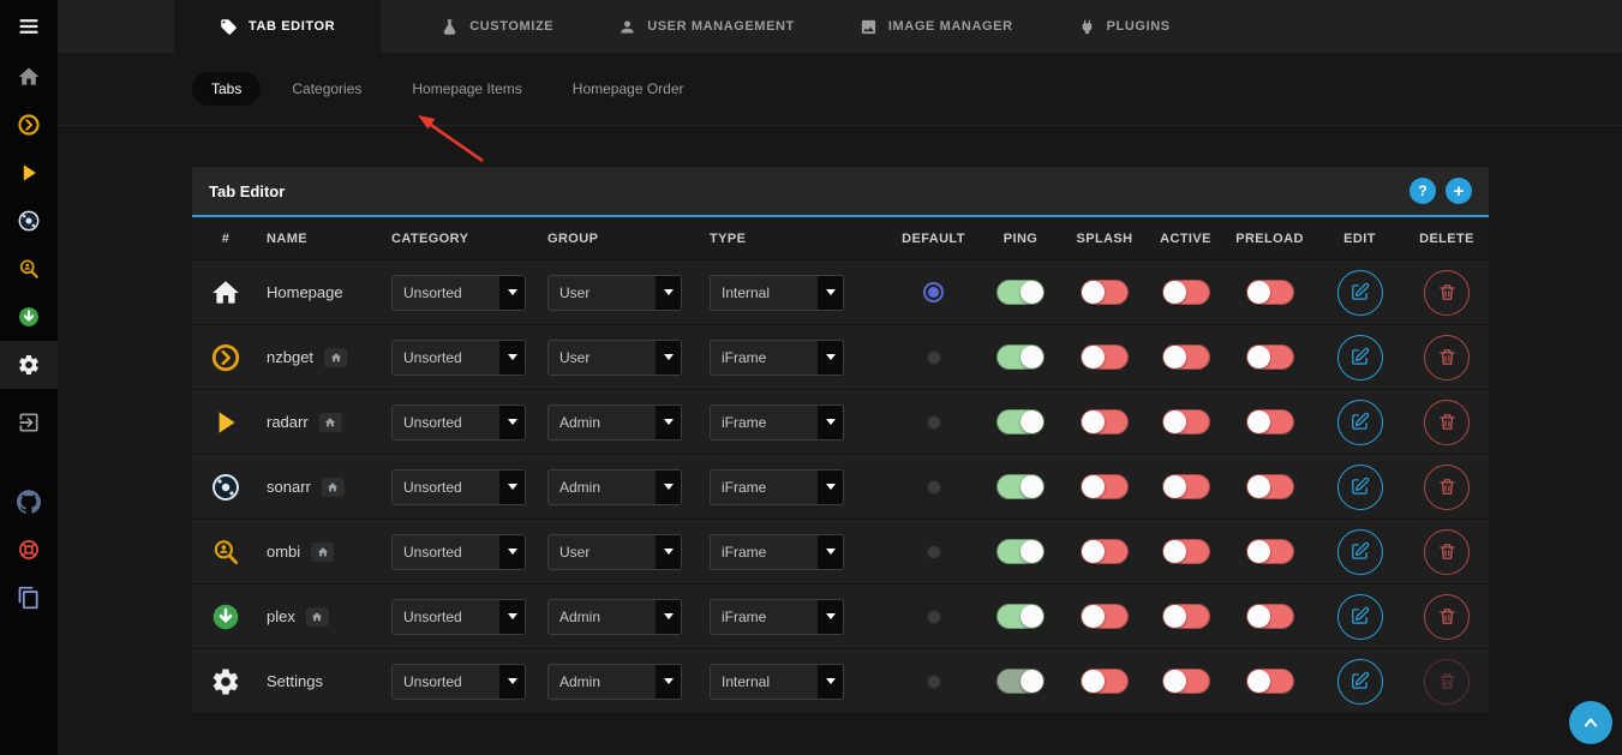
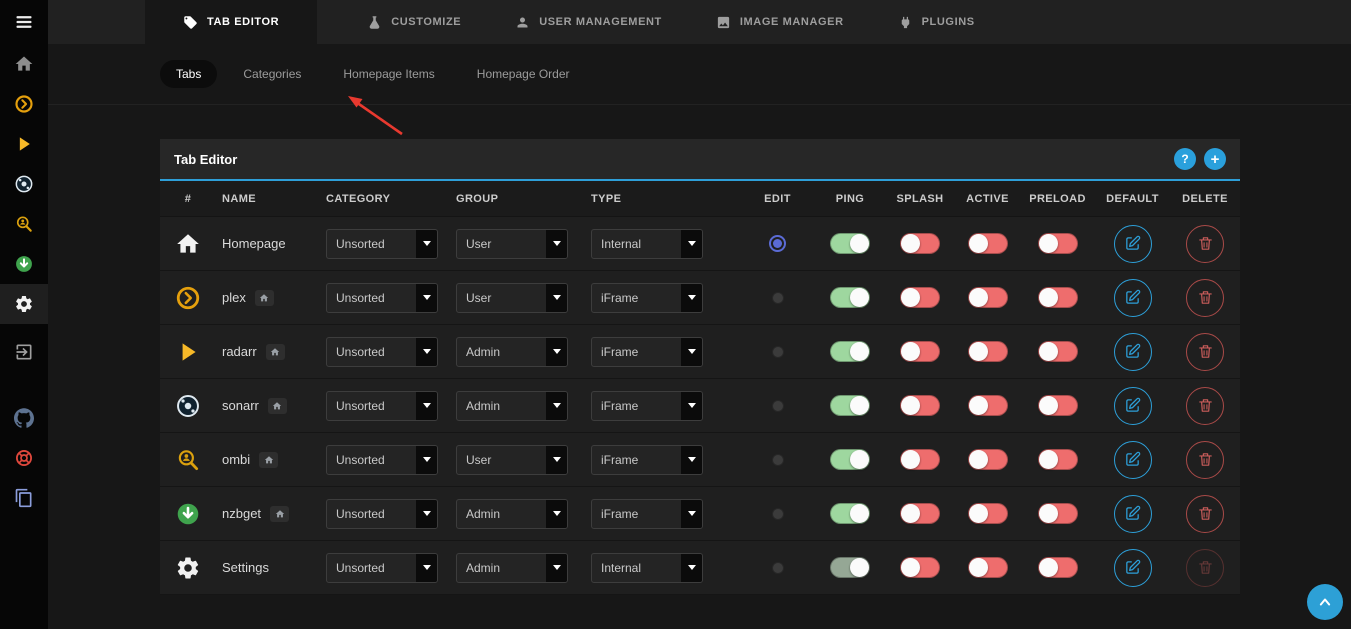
  TAB EDITOR
  CUSTOMIZE
  USER MANAGEMENT
  IMAGE MANAGER
  PLUGINS
  Tabs
  Categories
  Homepage Items
  Homepage Order
  Tab Editor
  ?
  +
  #
  NAME
  CATEGORY
  GROUP
  TYPE
- DEFAULT
+ EDIT
  PING
  SPLASH
  ACTIVE
  PRELOAD
- EDIT
+ DEFAULT
  DELETE
  Homepage
  Unsorted
  User
  Internal
- nzbget
+ plex
  Unsorted
  User
  iFrame
  radarr
  Unsorted
  Admin
  iFrame
  sonarr
  Unsorted
  Admin
  iFrame
  ombi
  Unsorted
  User
  iFrame
- plex
+ nzbget
  Unsorted
  Admin
  iFrame
  Settings
  Unsorted
  Admin
  Internal
